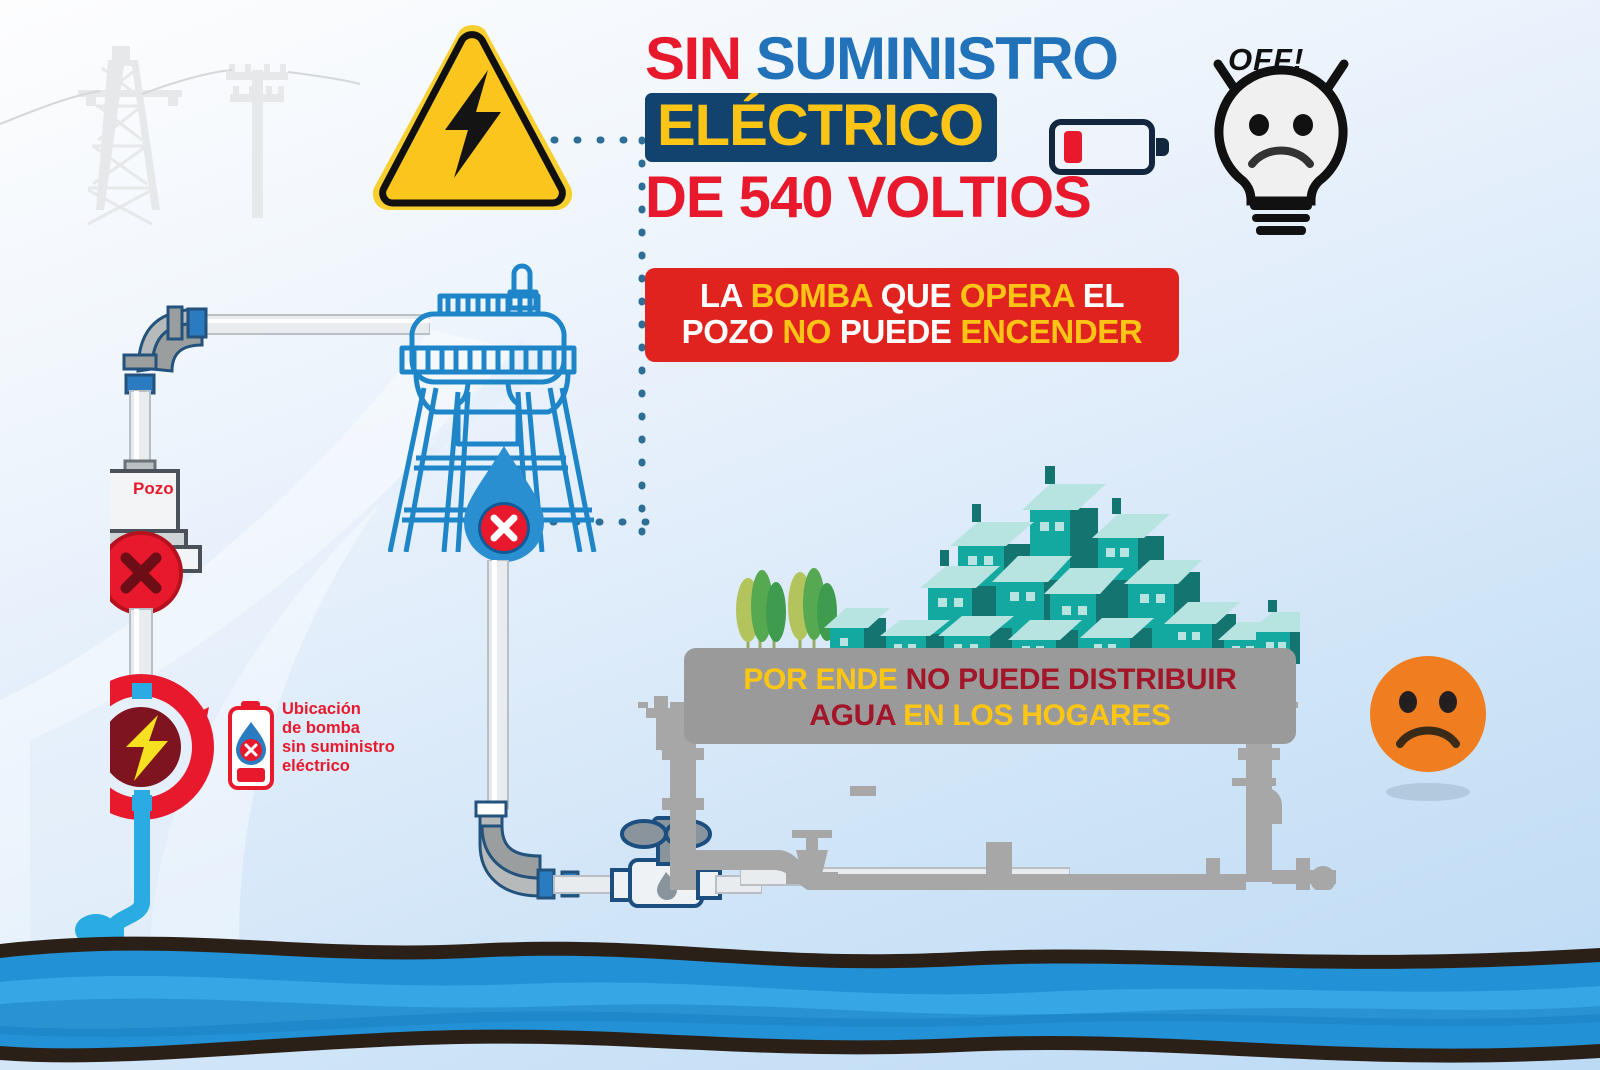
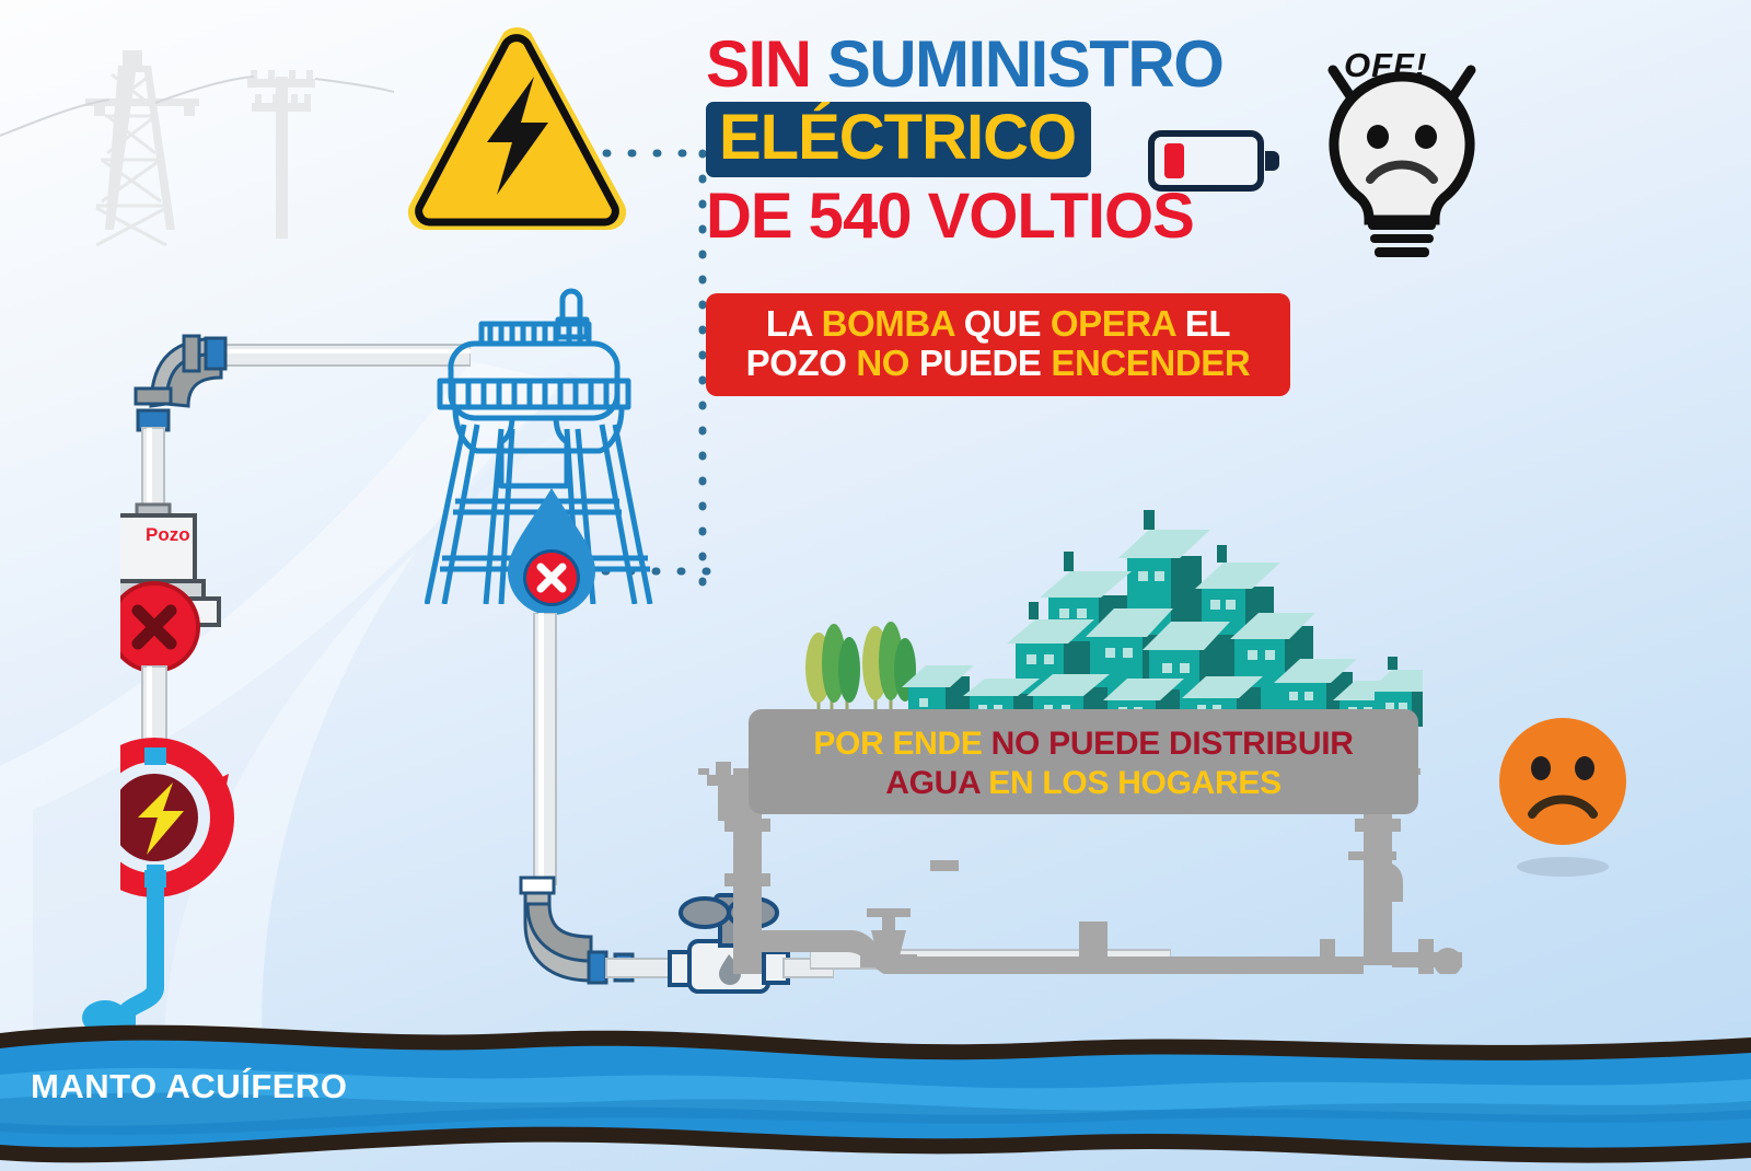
  SIN SUMINISTRO
  ELÉCTRICO
  DE 540 VOLTIOS
  OFF!
  LA BOMBA QUE OPERA EL
  POZO NO PUEDE ENCENDER
  Pozo
- Ubicación
- de bomba
- sin suministro
- eléctrico
  POR ENDE NO PUEDE DISTRIBUIR
  AGUA EN LOS HOGARES
+ MANTO ACUÍFERO
